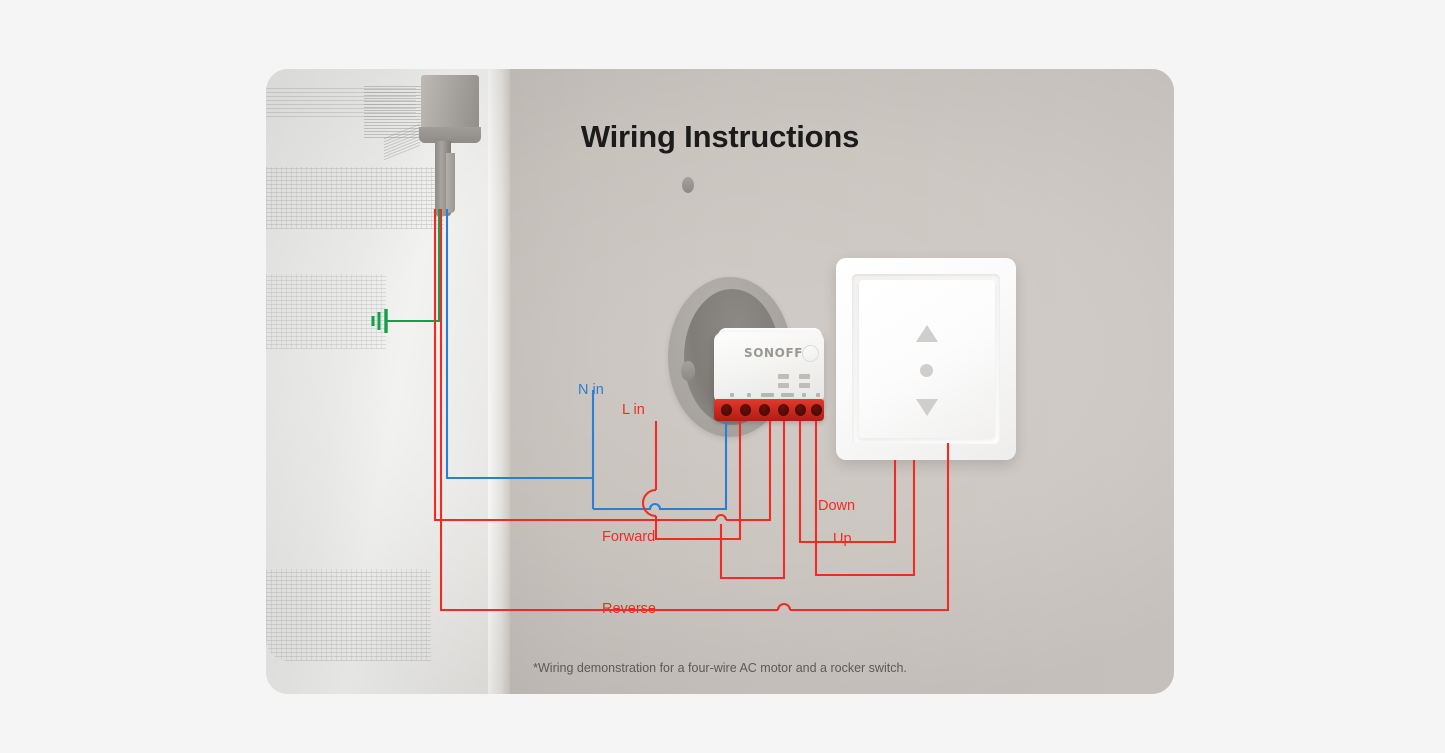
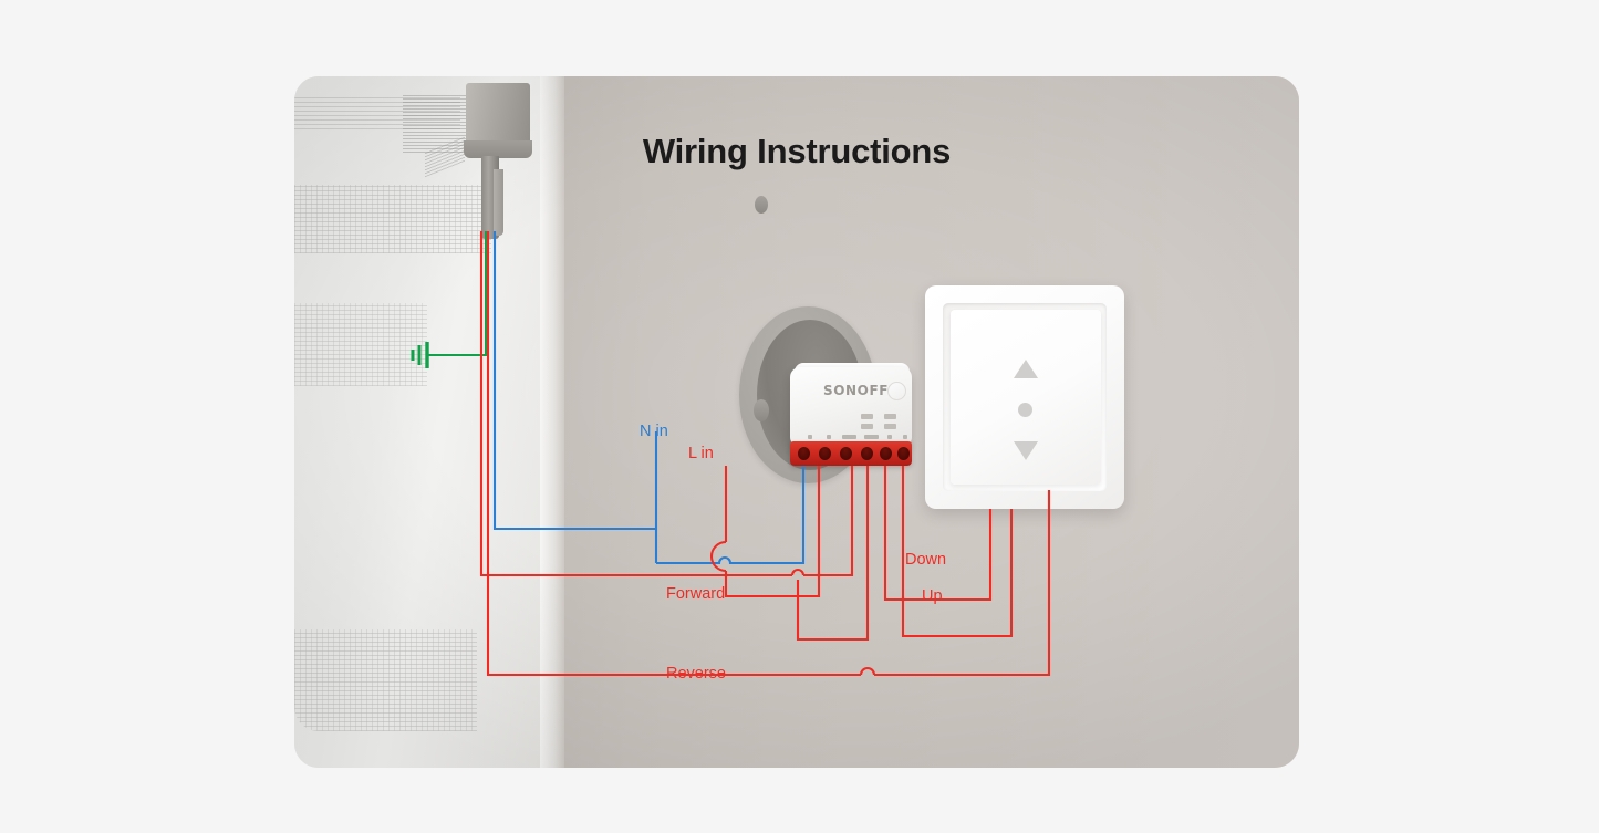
  SONOFF
  N in
  L in
  Down
  Up
  Forward
  Reverse
  Wiring Instructions
- *Wiring demonstration for a four-wire AC motor and a rocker switch.
